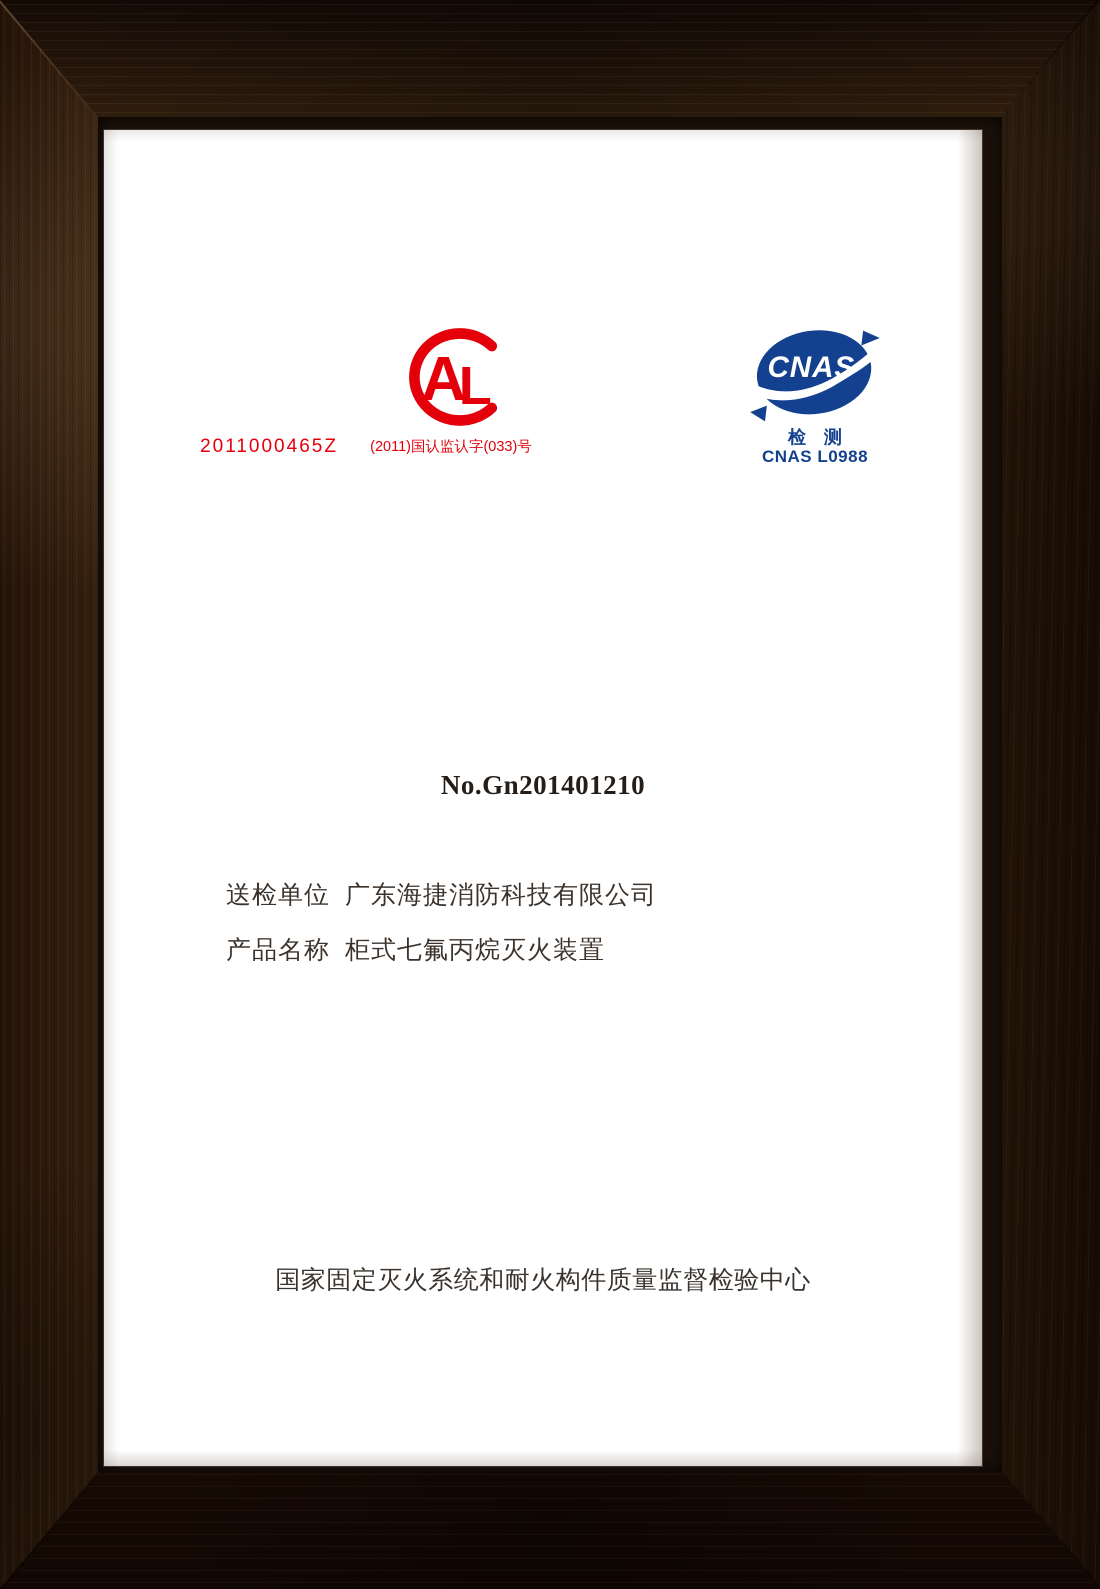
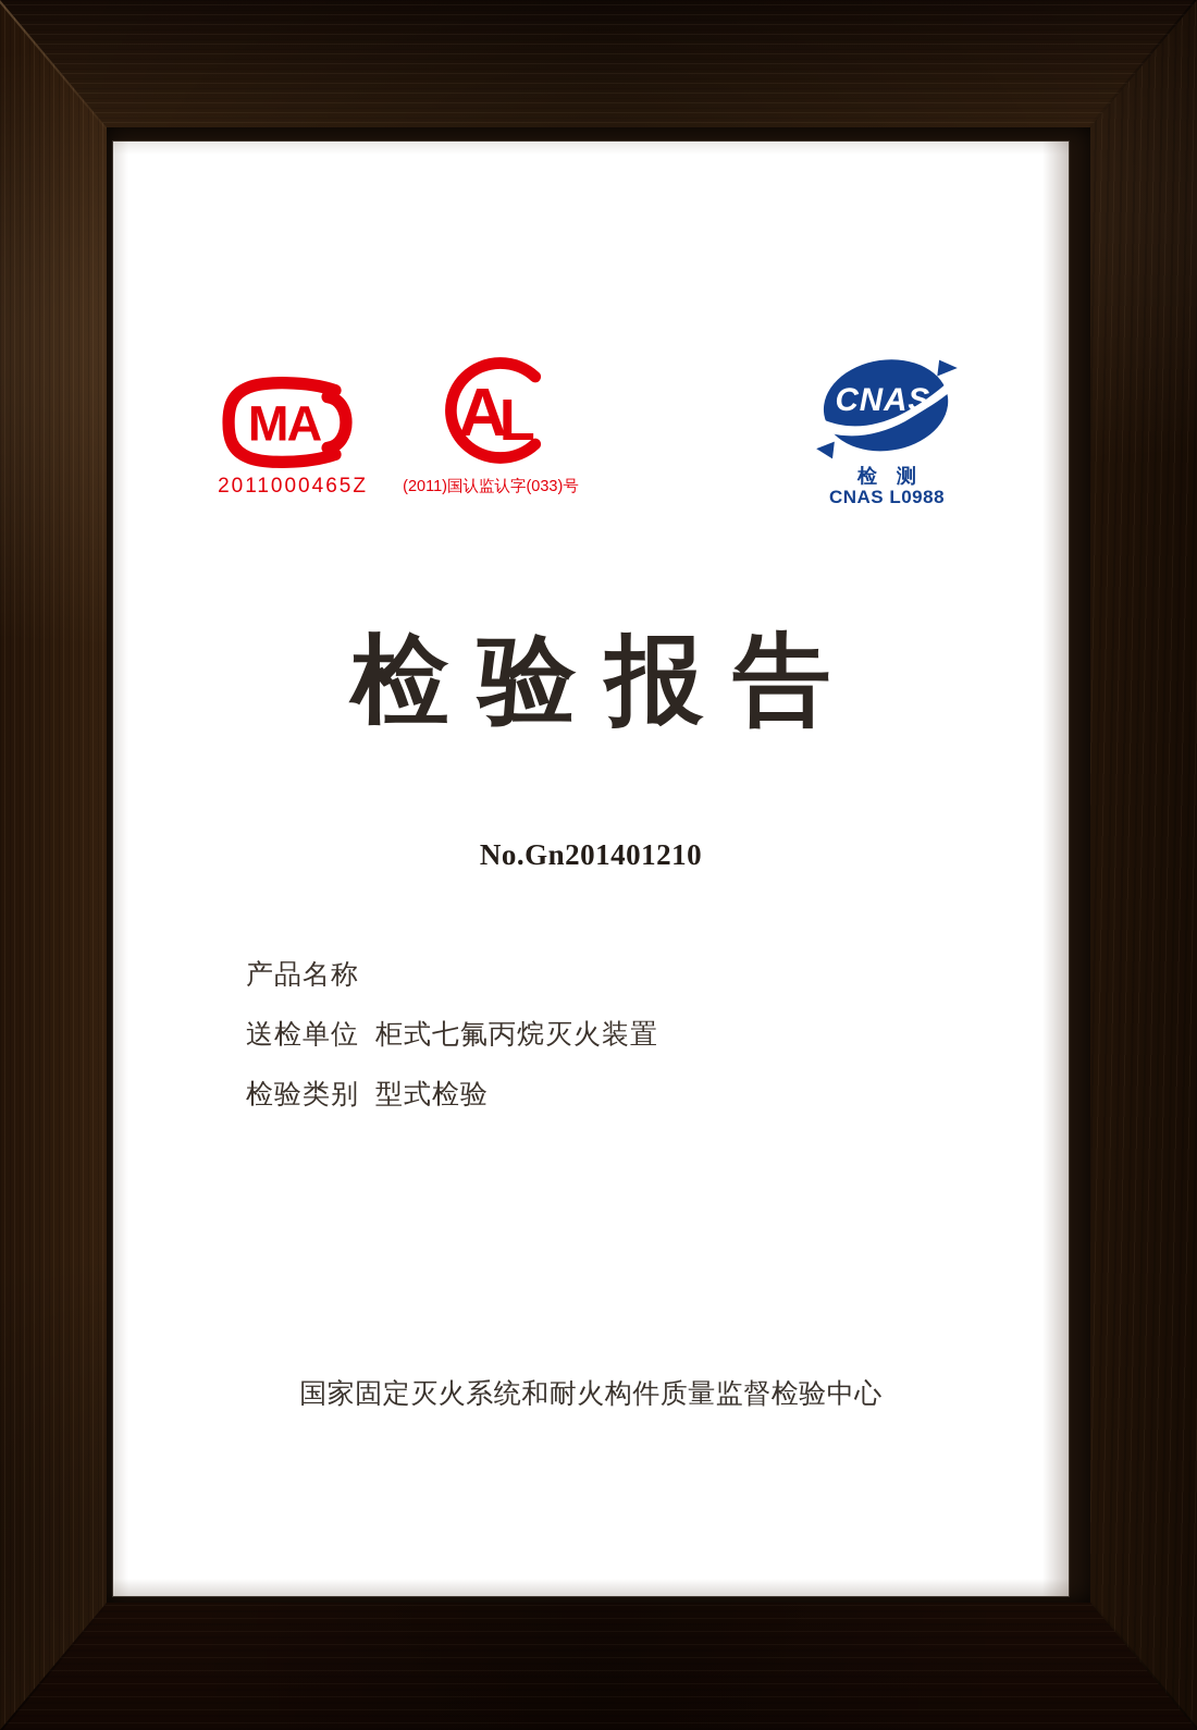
+ MA
  2011000465Z
  A
  L
  (2011)国认监认字(033)号
  CNAS
  检 测
  CNAS L0988
+ 检验报告
  No.Gn201401210
- 送检单位
+ 产品名称
- 广东海捷消防科技有限公司
- 产品名称
+ 送检单位
  柜式七氟丙烷灭火装置
+ 检验类别
+ 型式检验
  国家固定灭火系统和耐火构件质量监督检验中心
